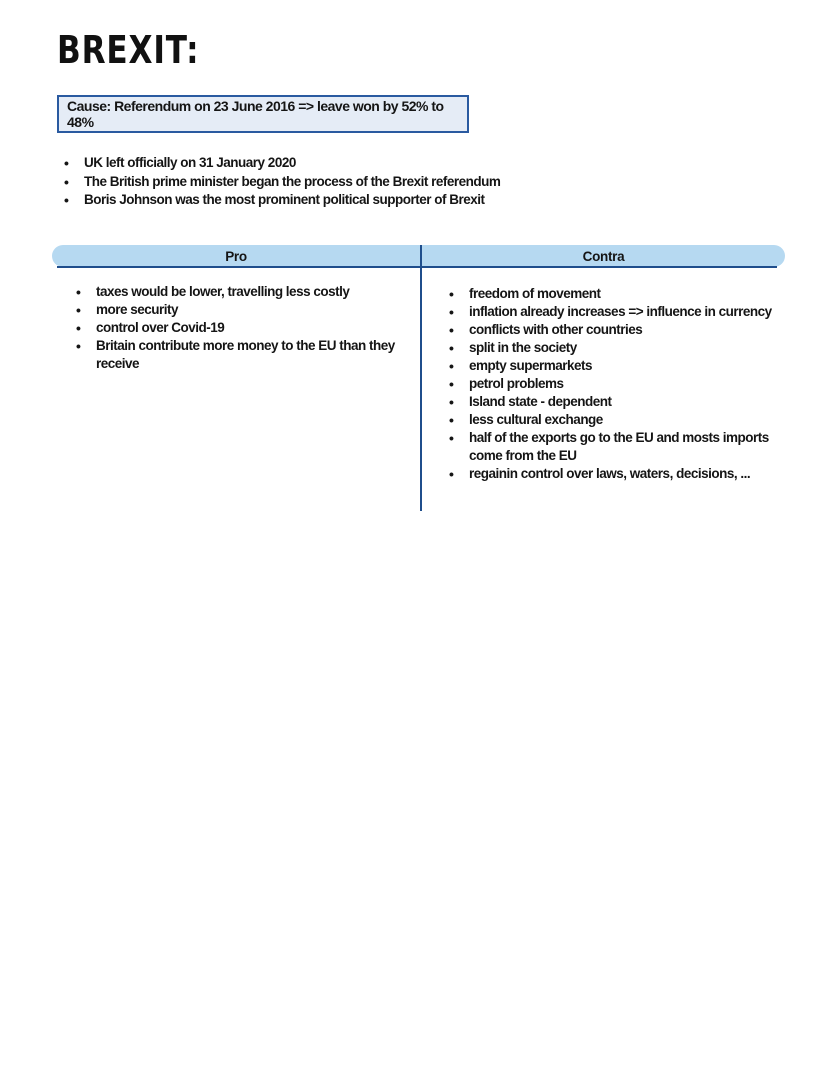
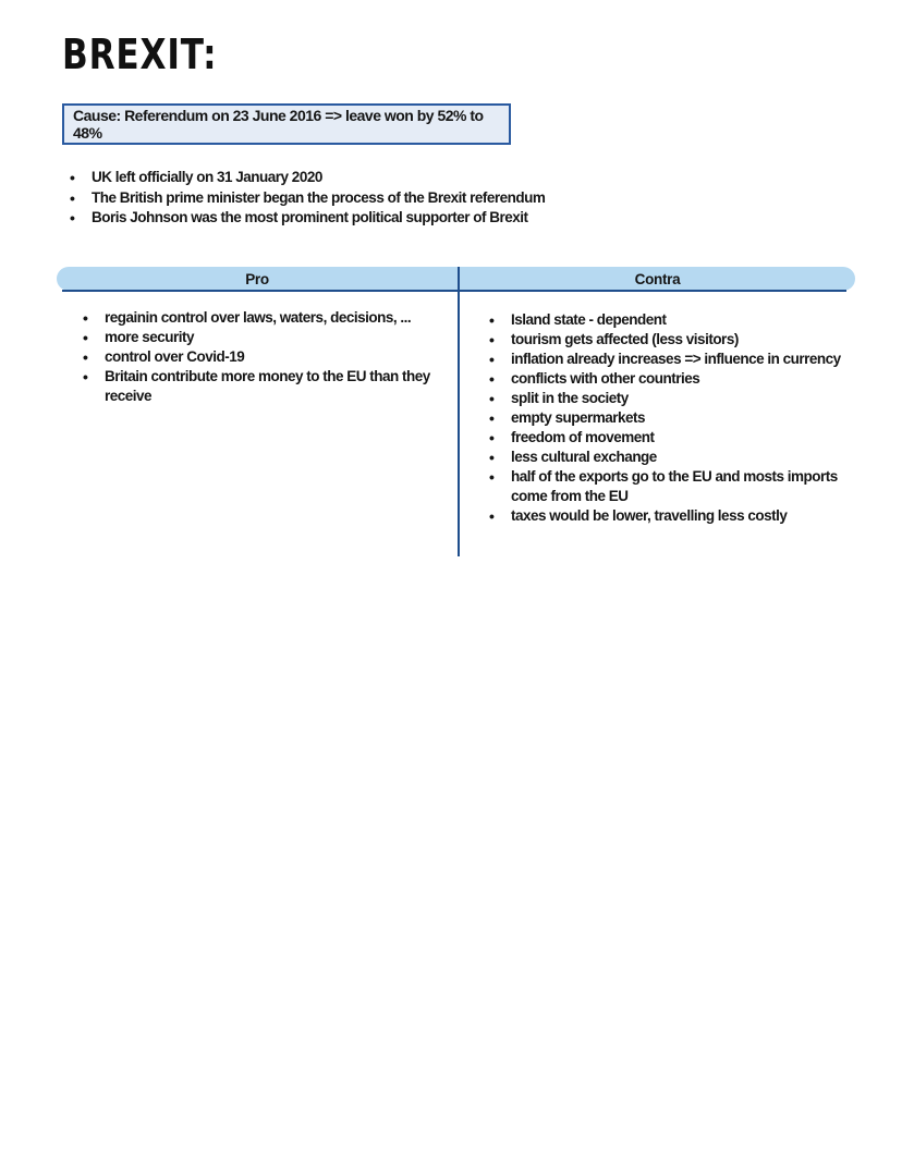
  BREXIT:
  Cause: Referendum on 23 June 2016 => leave won by 52% to 48%
  UK left officially on 31 January 2020
  The British prime minister began the process of the Brexit referendum
  Boris Johnson was the most prominent political supporter of Brexit
  Pro
  Contra
- taxes would be lower, travelling less costly
+ regainin control over laws, waters, decisions, ...
  more security
  control over Covid-19
  Britain contribute more money to the EU than they receive
- freedom of movement
+ Island state - dependent
+ tourism gets affected (less visitors)
  inflation already increases => influence in currency
  conflicts with other countries
  split in the society
  empty supermarkets
- petrol problems
- Island state - dependent
+ freedom of movement
  less cultural exchange
  half of the exports go to the EU and mosts imports come from the EU
- regainin control over laws, waters, decisions, ...
+ taxes would be lower, travelling less costly
